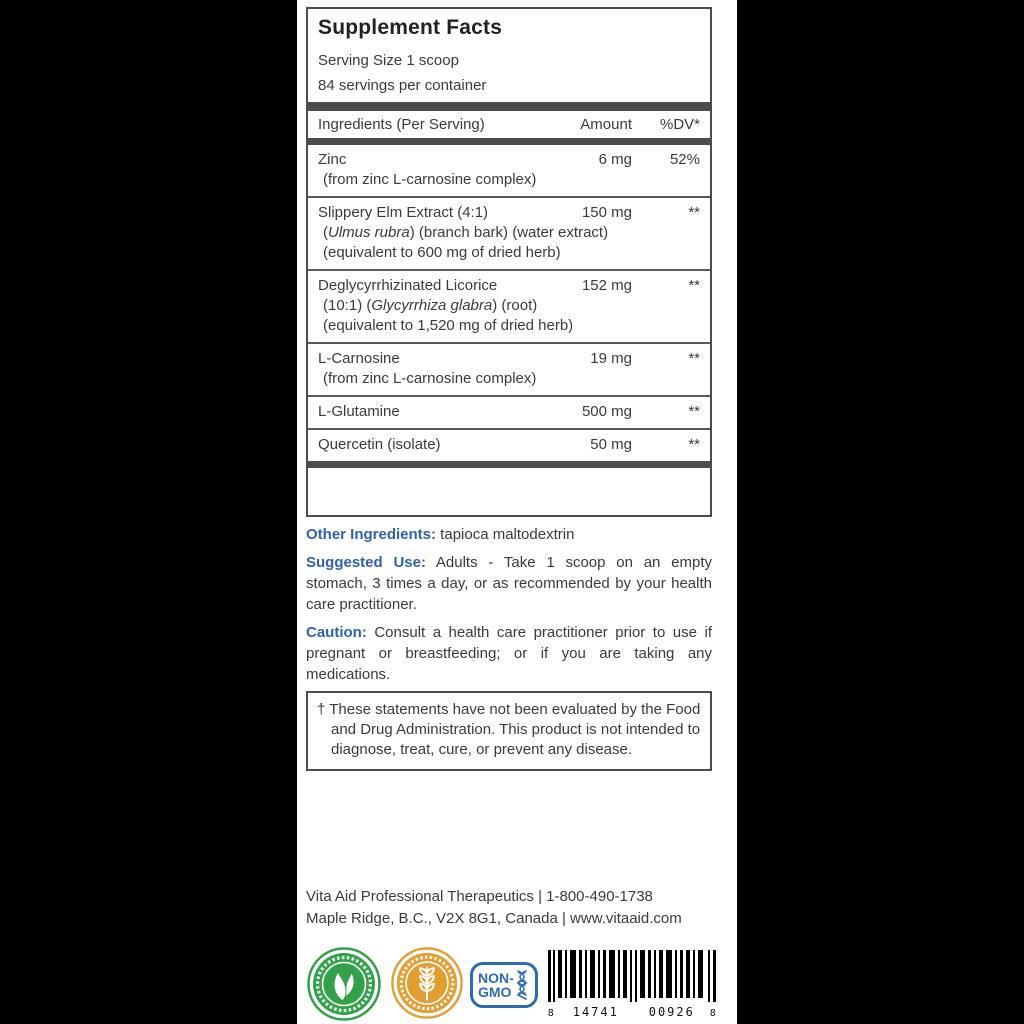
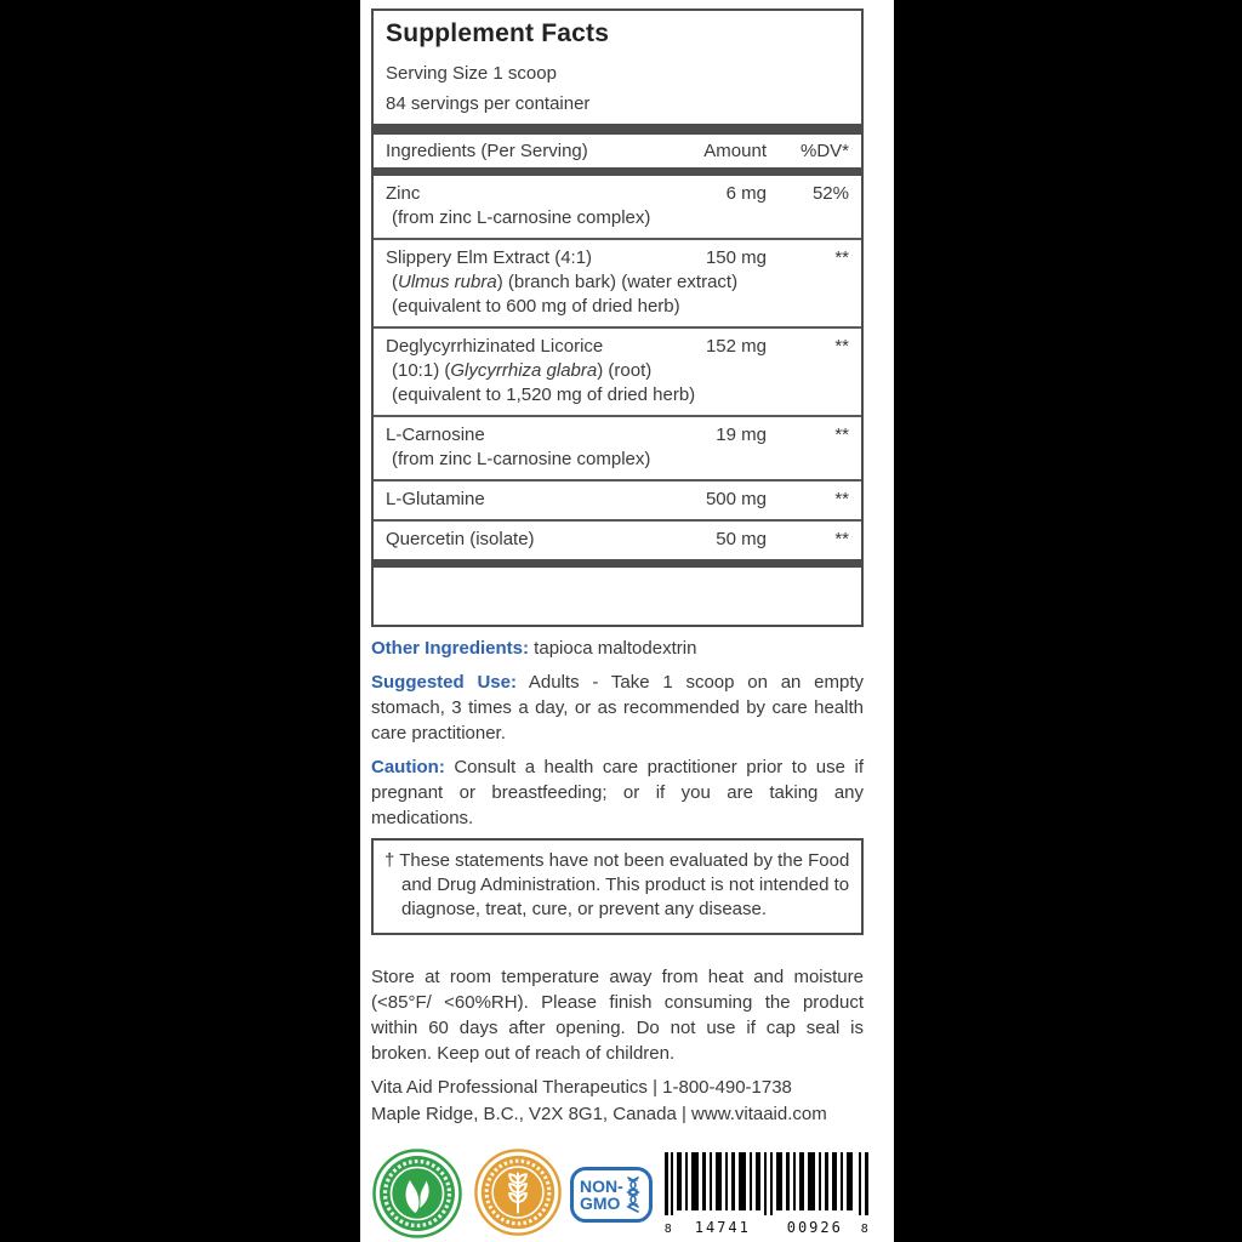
  Supplement Facts
  Serving Size 1 scoop
  84 servings per container
  Ingredients (Per Serving)
  Amount
  %DV*
  Zinc
  6 mg
  52%
  (from zinc L-carnosine complex)
  Slippery Elm Extract (4:1)
  150 mg
  **
  (Ulmus rubra) (branch bark) (water extract)
  (equivalent to 600 mg of dried herb)
  Deglycyrrhizinated Licorice
  152 mg
  **
  (10:1) (Glycyrrhiza glabra) (root)
  (equivalent to 1,520 mg of dried herb)
  L-Carnosine
  19 mg
  **
  (from zinc L-carnosine complex)
  L-Glutamine
  500 mg
  **
  Quercetin (isolate)
  50 mg
  **
  Other Ingredients: tapioca maltodextrin
- Suggested Use: Adults - Take 1 scoop on an empty stomach, 3 times a day, or as recommended by your health care practitioner.
+ Suggested Use: Adults - Take 1 scoop on an empty stomach, 3 times a day, or as recommended by care health care practitioner.
  Caution: Consult a health care practitioner prior to use if pregnant or breastfeeding; or if you are taking any medications.
  † These statements have not been evaluated by the Food and Drug Administration. This product is not intended to diagnose, treat, cure, or prevent any disease.
+ Store at room temperature away from heat and moisture (<85°F/ <60%RH). Please finish consuming the product within 60 days after opening. Do not use if cap seal is broken. Keep out of reach of children.
  Vita Aid Professional Therapeutics | 1-800-490-1738
  Maple Ridge, B.C., V2X 8G1, Canada | www.vitaaid.com
  NON-
  GMO
  8
  14741
  00926
  8
